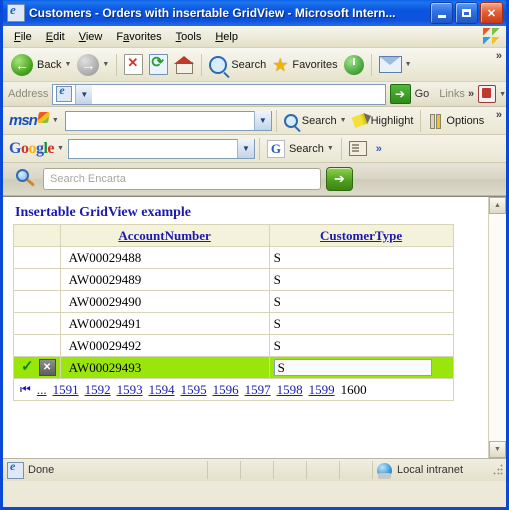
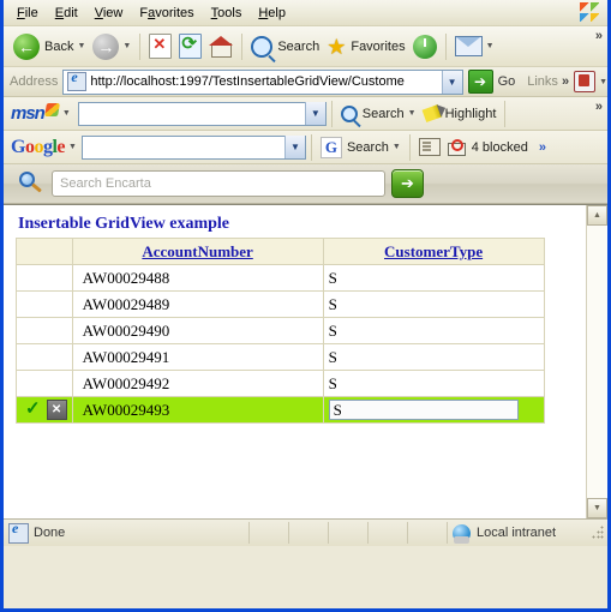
- Customers - Orders with insertable GridView - Microsoft Intern...
- ✕
  File
  Edit
  View
  Favorites
  Tools
  Help
  ←
  Back
  →
  Search
  ★
  Favorites
  »
  Address
+ http://localhost:1997/TestInsertableGridView/Custome
  ▼
  ➔
  Go
  Links
  »
  msn
  ▼
  Search
  Highlight
- Options
  »
  Google
  ▼
  G
  Search
+ 4 blocked
  »
  Search Encarta
  ➔
  Insertable GridView example
  	AccountNumber	CustomerType
  	AW00029488	S
  	AW00029489	S
  	AW00029490	S
  	AW00029491	S
  	AW00029492	S
  ✓ ✕	AW00029493	S
- ⏮ ... 1591 1592 1593 1594 1595 1596 1597 1598 1599 1600
  Done
  Local intranet
